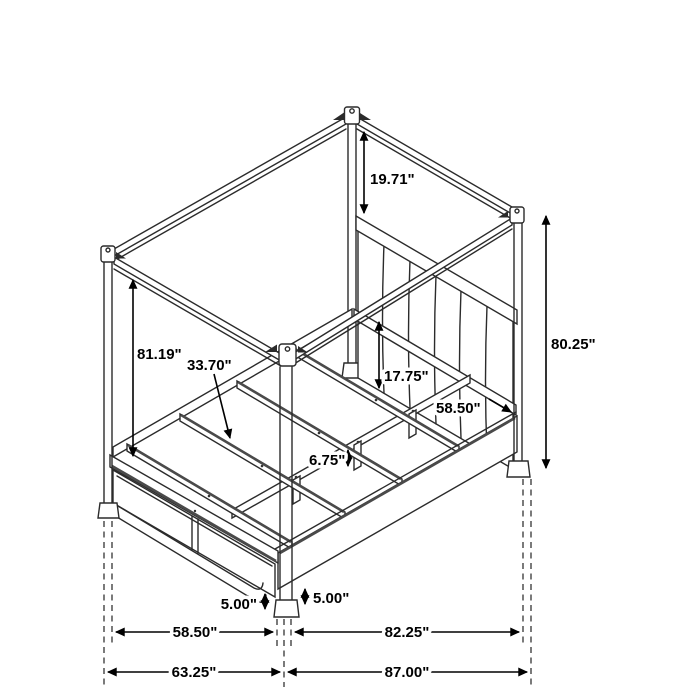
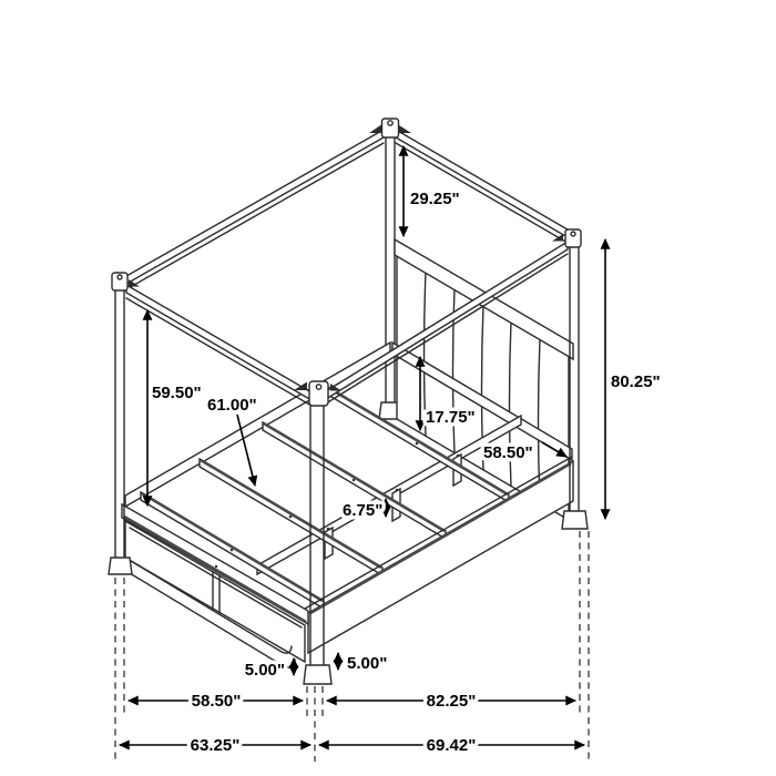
- 19.71"
+ 29.25"
  80.25"
- 81.19"
+ 59.50"
- 33.70"
+ 61.00"
  17.75"
  58.50"
  6.75"
  5.00"
  5.00"
  58.50"
  82.25"
  63.25"
- 87.00"
+ 69.42"
